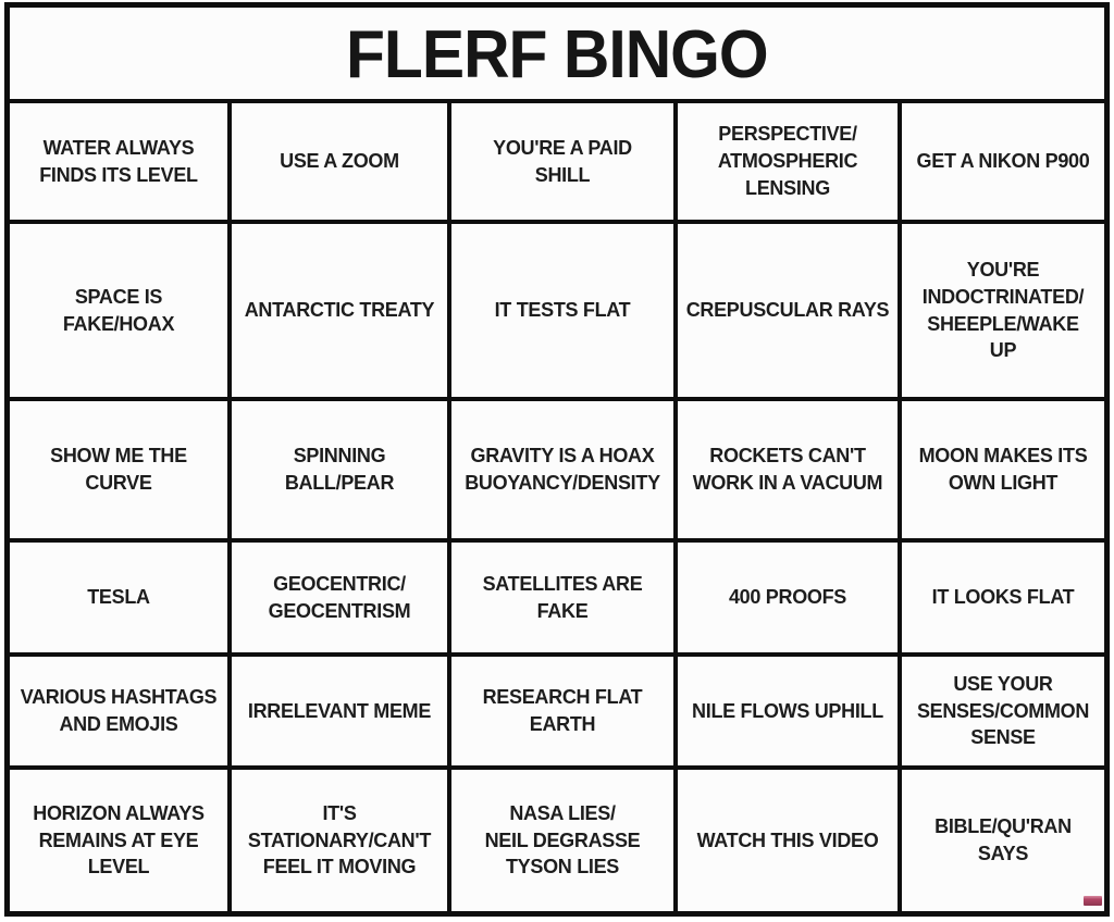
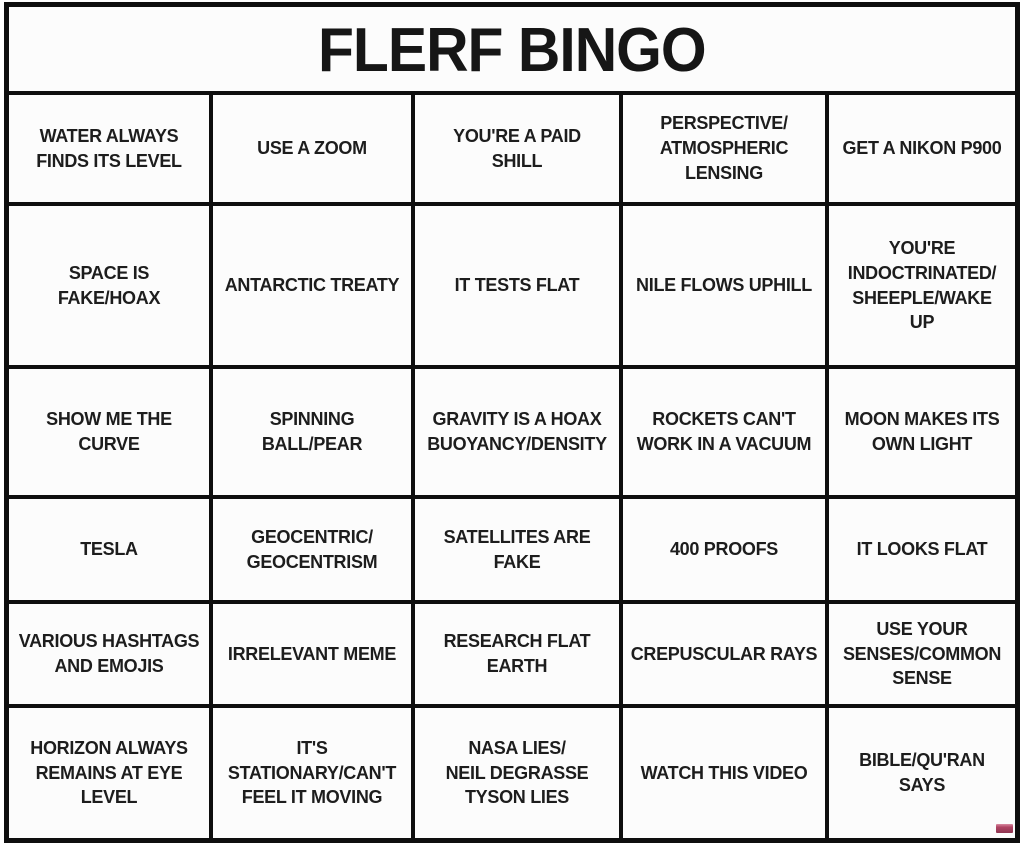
  FLERF BINGO
  WATER ALWAYS
  FINDS ITS LEVEL
  USE A ZOOM
  YOU'RE A PAID
  SHILL
  PERSPECTIVE/
  ATMOSPHERIC
  LENSING
  GET A NIKON P900
  SPACE IS
  FAKE/HOAX
  ANTARCTIC TREATY
  IT TESTS FLAT
- CREPUSCULAR RAYS
+ NILE FLOWS UPHILL
  YOU'RE
  INDOCTRINATED/
  SHEEPLE/WAKE
  UP
  SHOW ME THE
  CURVE
  SPINNING
  BALL/PEAR
  GRAVITY IS A HOAX
  BUOYANCY/DENSITY
  ROCKETS CAN'T
  WORK IN A VACUUM
  MOON MAKES ITS
  OWN LIGHT
  TESLA
  GEOCENTRIC/
  GEOCENTRISM
  SATELLITES ARE
  FAKE
  400 PROOFS
  IT LOOKS FLAT
  VARIOUS HASHTAGS
  AND EMOJIS
  IRRELEVANT MEME
  RESEARCH FLAT
  EARTH
- NILE FLOWS UPHILL
+ CREPUSCULAR RAYS
  USE YOUR
  SENSES/COMMON
  SENSE
  HORIZON ALWAYS
  REMAINS AT EYE
  LEVEL
  IT'S
  STATIONARY/CAN'T
  FEEL IT MOVING
  NASA LIES/
  NEIL DEGRASSE
  TYSON LIES
  WATCH THIS VIDEO
  BIBLE/QU'RAN
  SAYS
